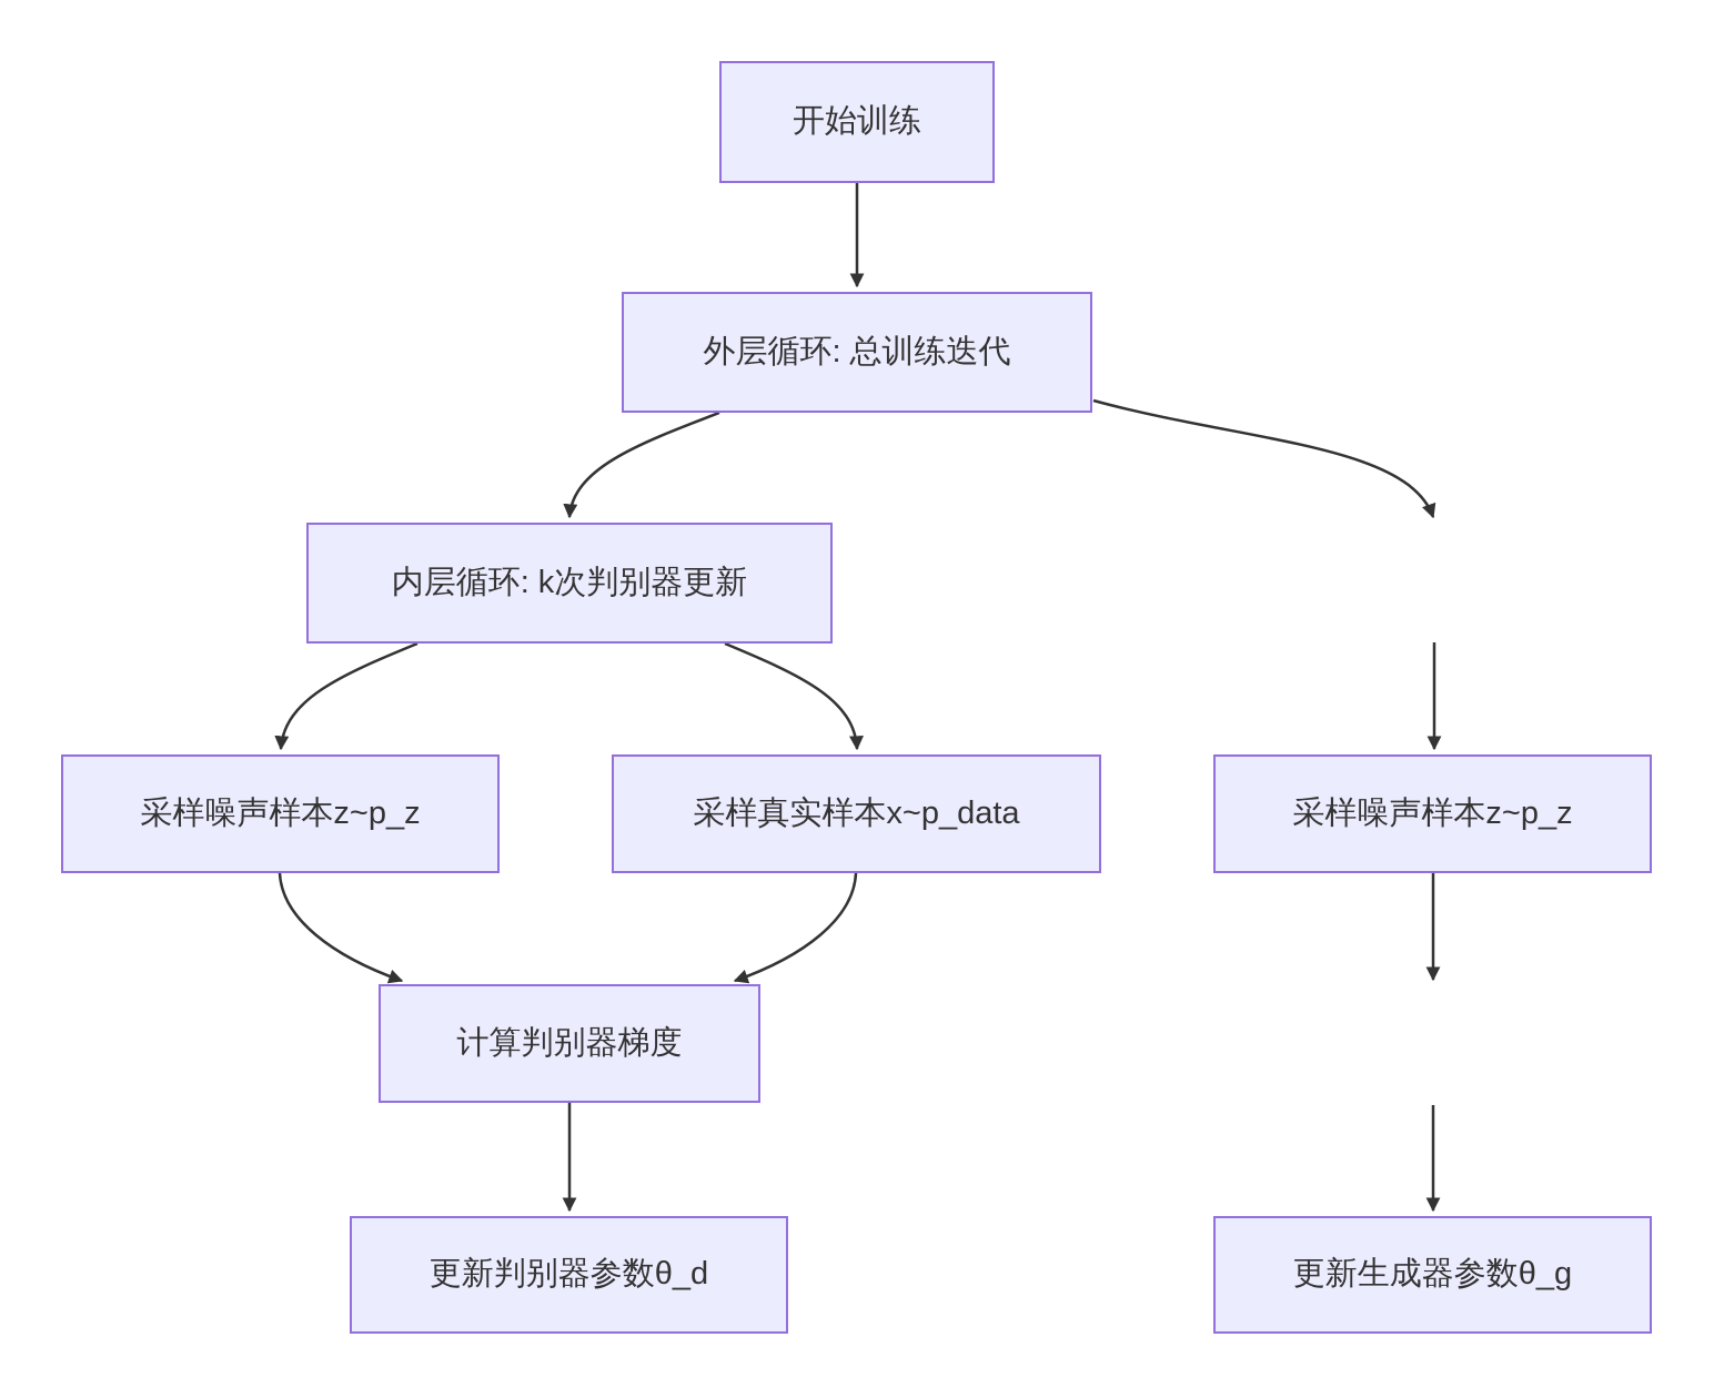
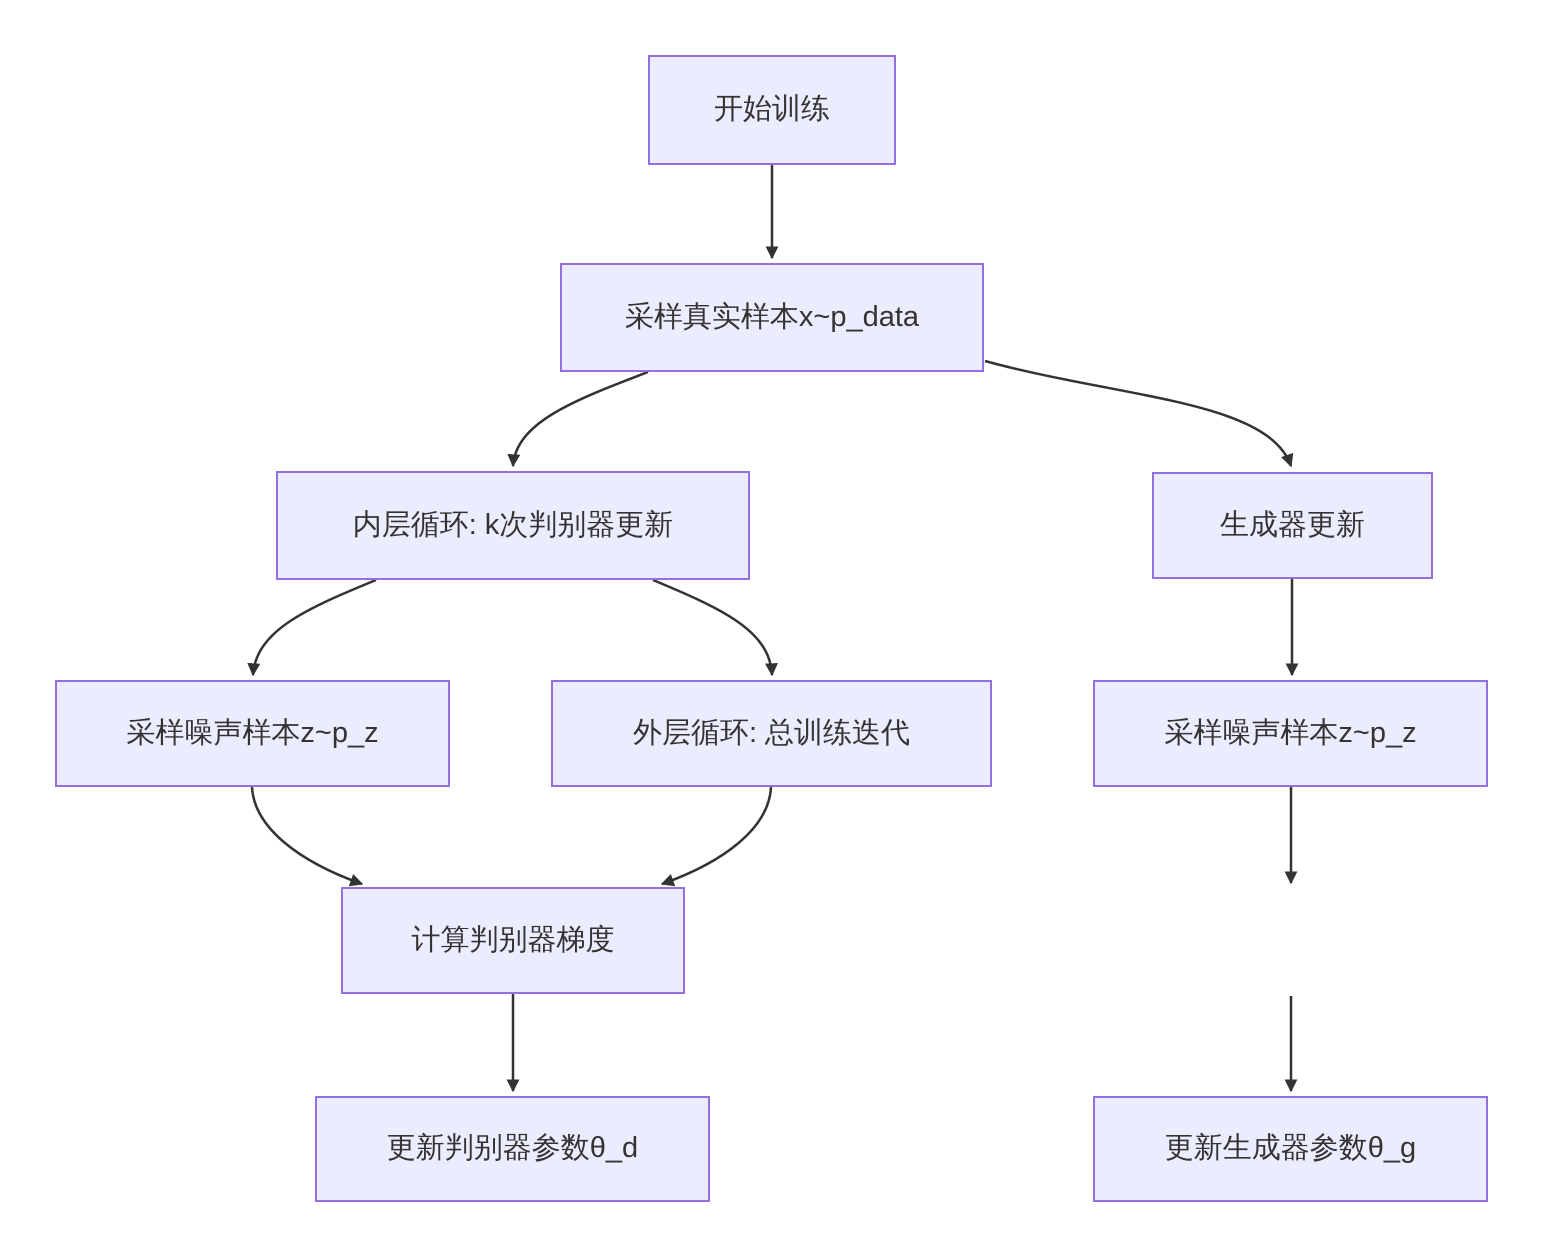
  开始训练
- 外层循环: 总训练迭代
+ 采样真实样本x~p_data
  内层循环: k次判别器更新
  采样噪声样本z~p_z
- 采样真实样本x~p_data
+ 外层循环: 总训练迭代
  计算判别器梯度
  更新判别器参数θ_d
+ 生成器更新
  采样噪声样本z~p_z
  更新生成器参数θ_g
